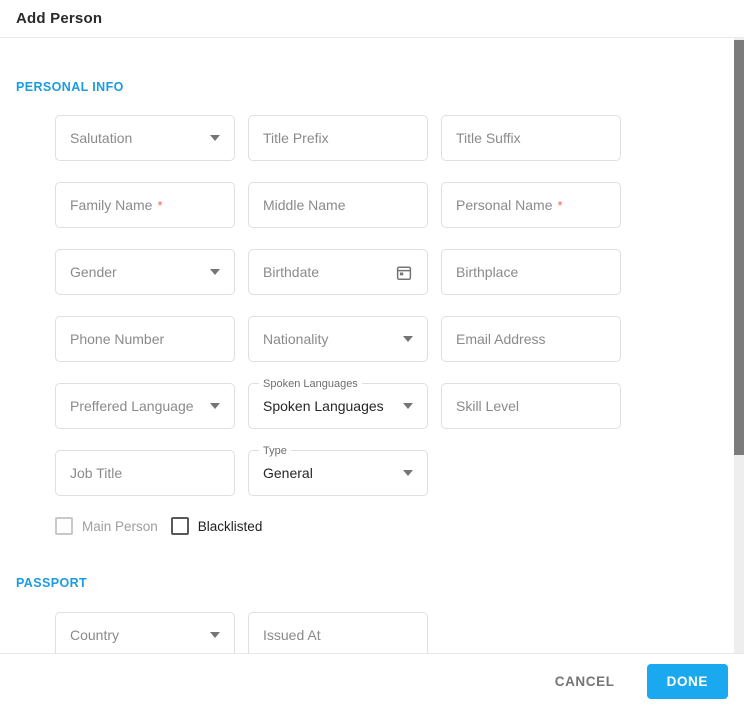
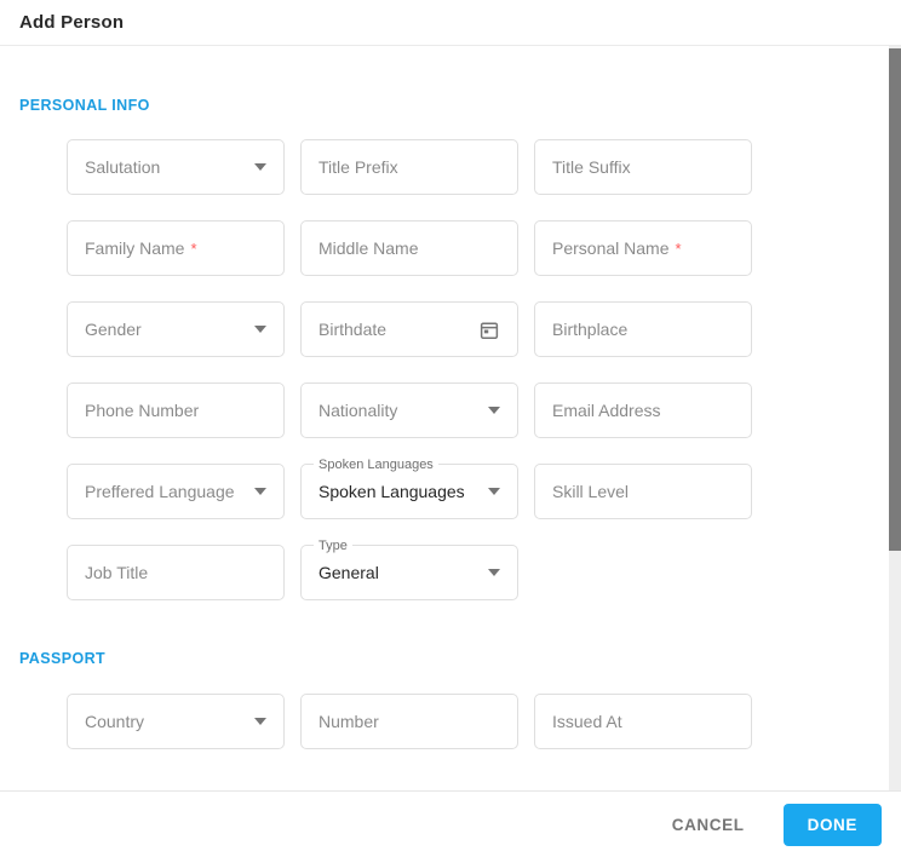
  Add Person
  PERSONAL INFO
  Salutation
  Title Prefix
  Title Suffix
  Family Name
  *
  Middle Name
  Personal Name
  *
  Gender
  Birthdate
  Birthplace
  Phone Number
  Nationality
  Email Address
  Preffered Language
  Spoken Languages
  Spoken Languages
  Skill Level
  Job Title
  Type
  General
- Main Person
- Blacklisted
  PASSPORT
  Country
+ Number
  Issued At
  CANCEL
  DONE
